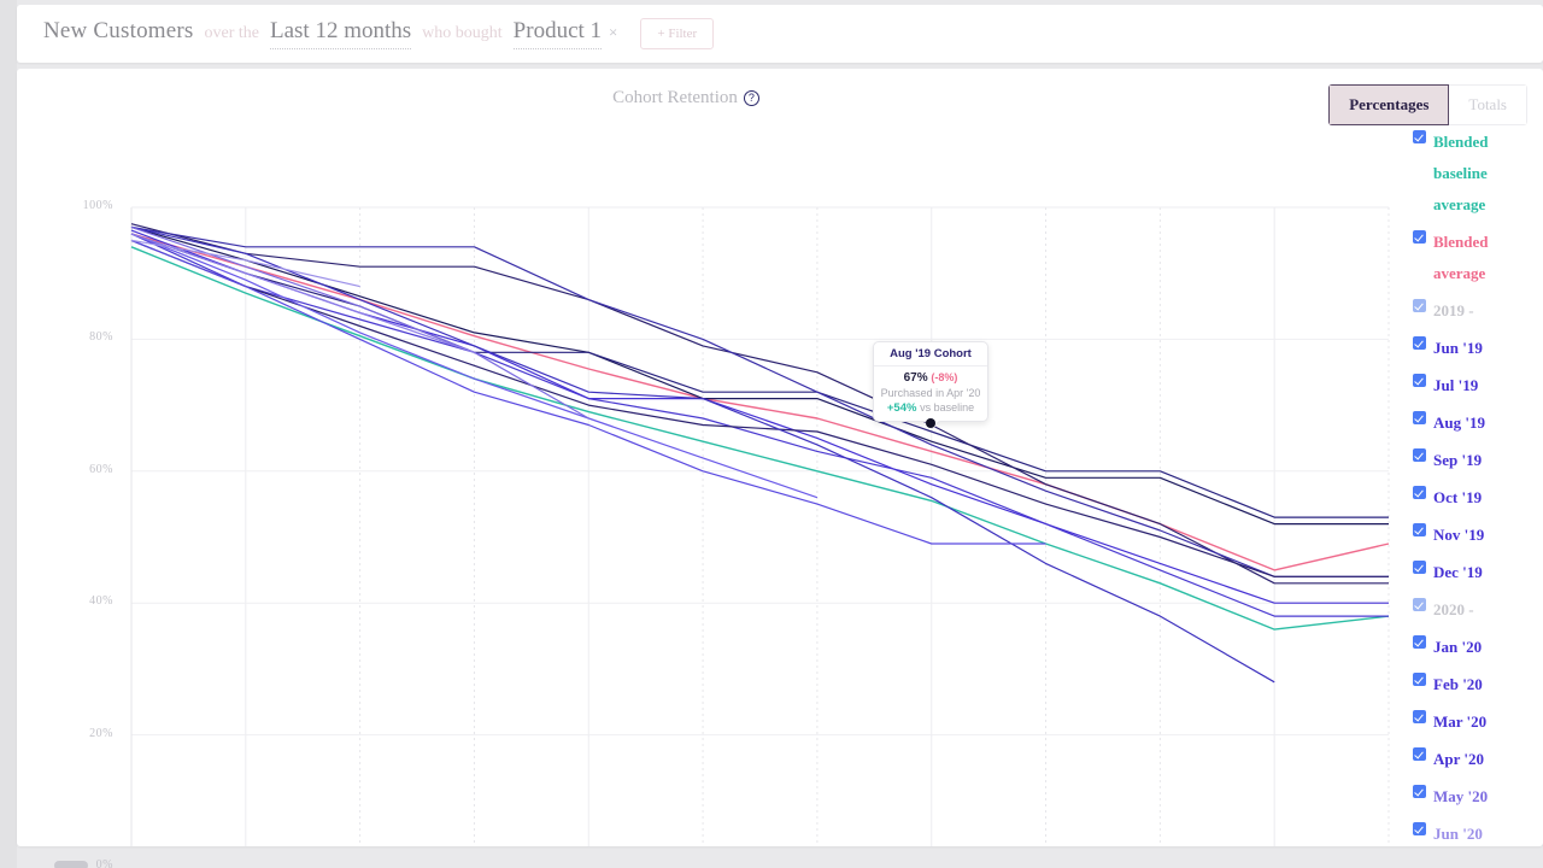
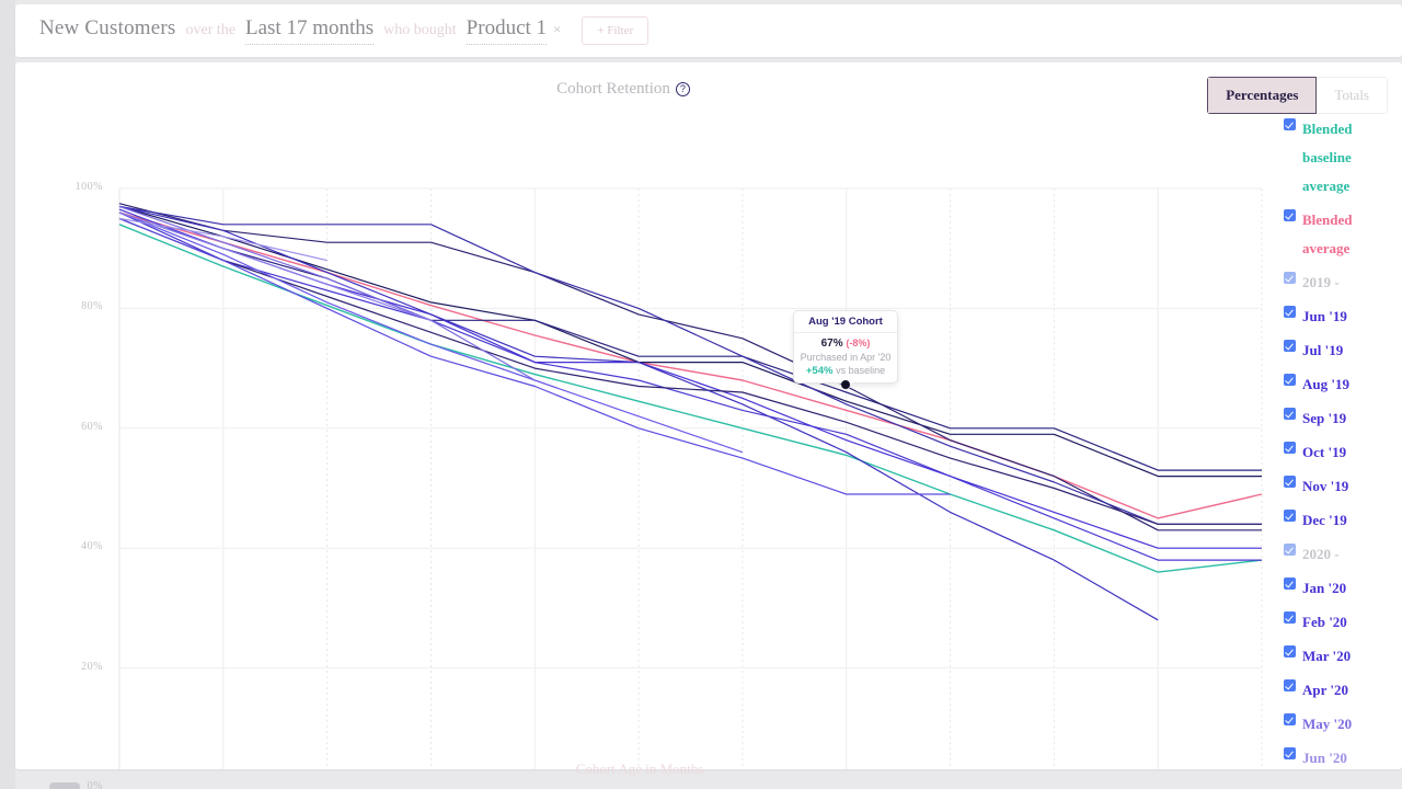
  New Customers
  over the
- Last 12 months
+ Last 17 months
  who bought
  Product 1
  ×
  + Filter
  Cohort Retention ?
  Percentages
  Totals
  0%
  20%
  40%
  60%
  80%
  100%
+ Cohort Age in Months
  Aug '19 Cohort
  67% (-8%)
  Purchased in Apr '20
  +54% vs baseline
  Blended baseline average
  Blended average
  2019 -
  Jun '19
  Jul '19
  Aug '19
  Sep '19
  Oct '19
  Nov '19
  Dec '19
  2020 -
  Jan '20
  Feb '20
  Mar '20
  Apr '20
  May '20
  Jun '20
